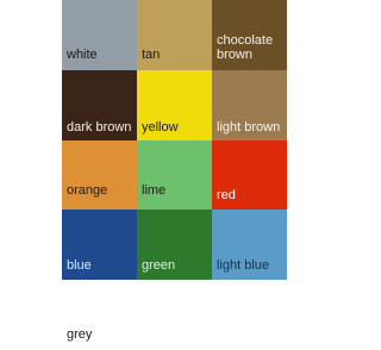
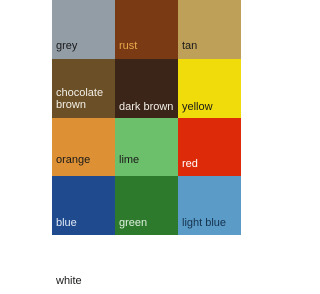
- white
+ grey
+ rust
  tan
  chocolate
  brown
  dark brown
  yellow
- light brown
  orange
  lime
  red
  blue
  green
  light blue
- grey
+ white
